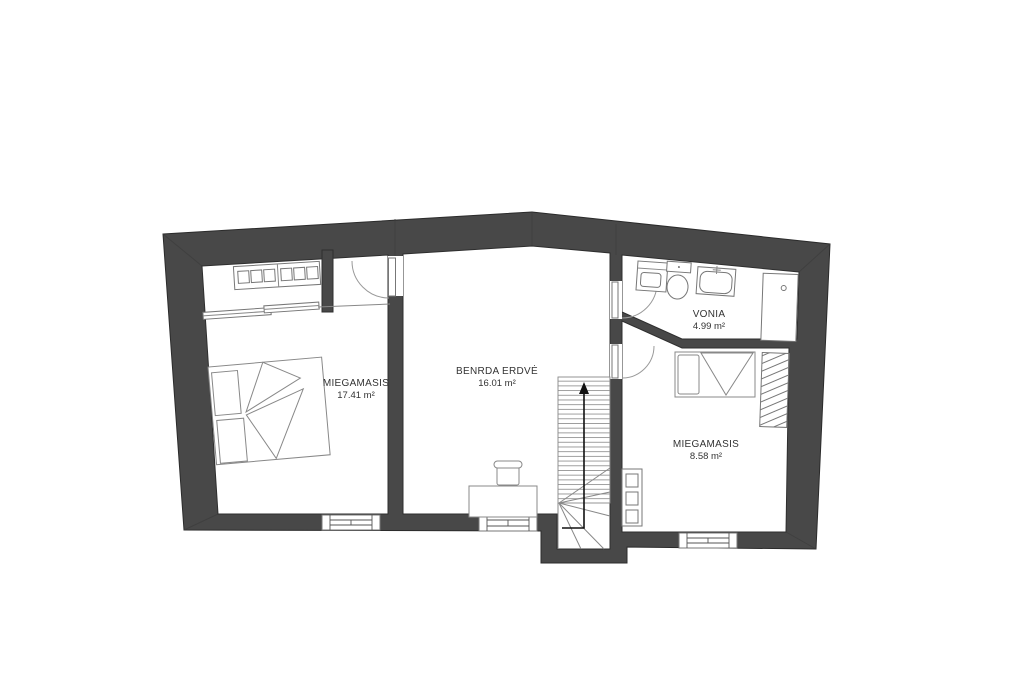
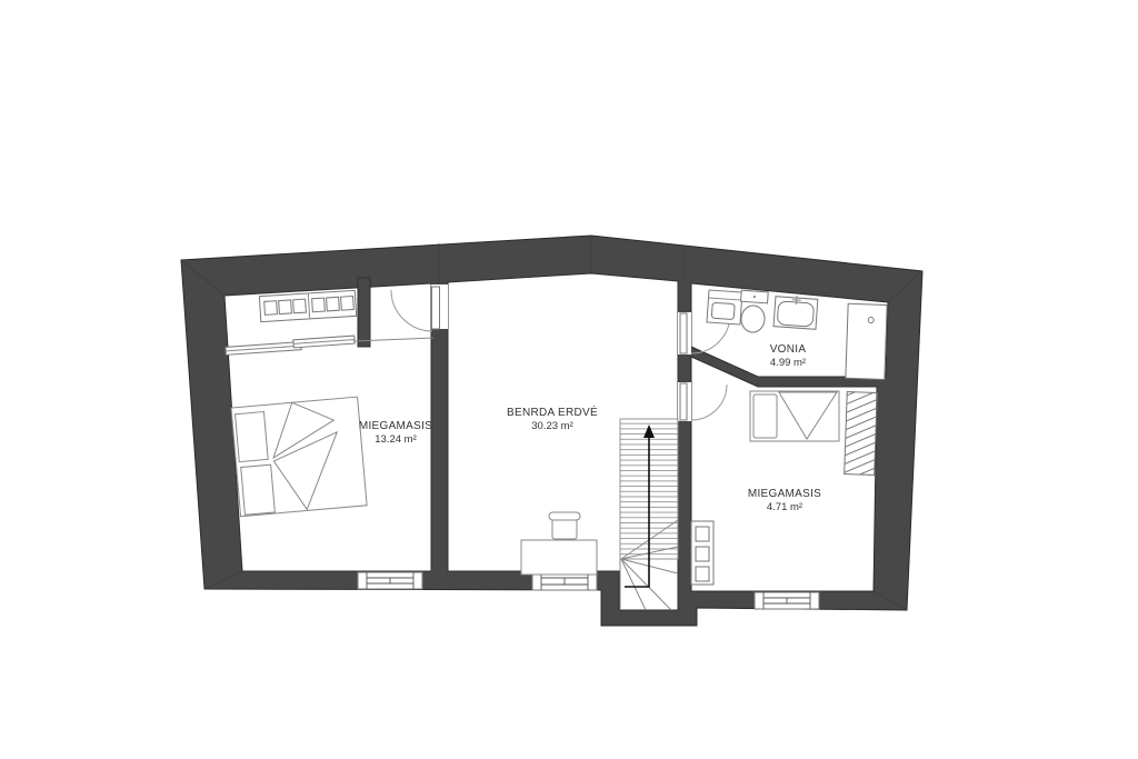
  MIEGAMASIS
- 17.41 m²
+ 13.24 m²
  BENRDA ERDVĖ
- 16.01 m²
+ 30.23 m²
  VONIA
  4.99 m²
  MIEGAMASIS
- 8.58 m²
+ 4.71 m²
